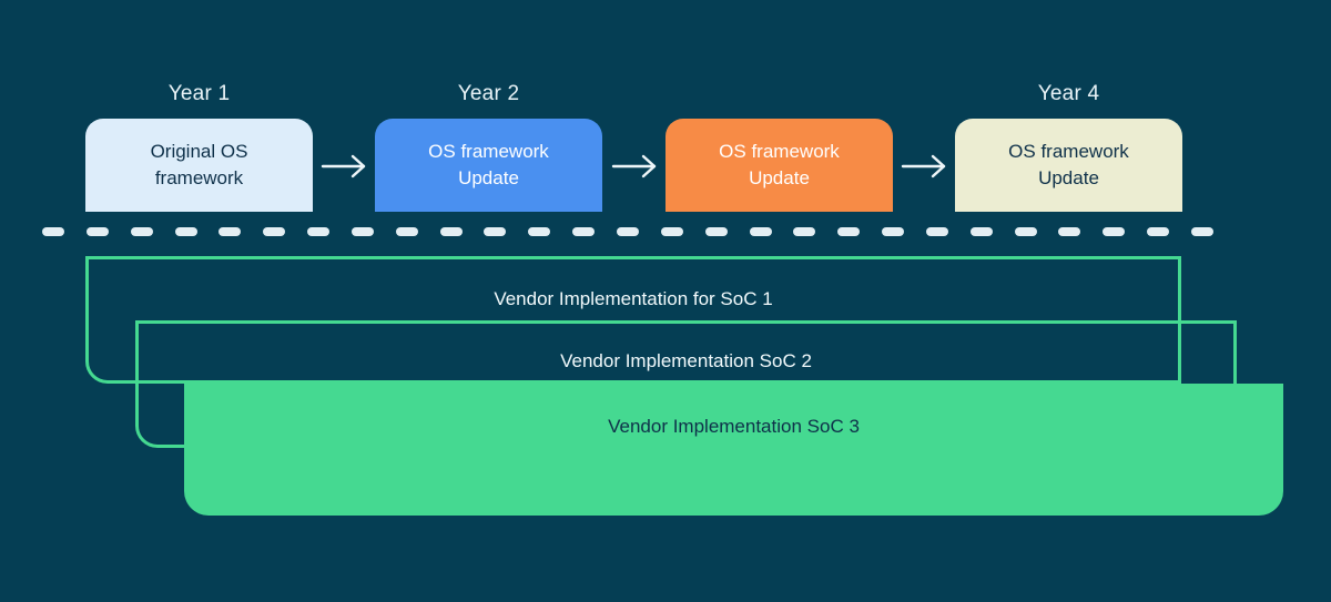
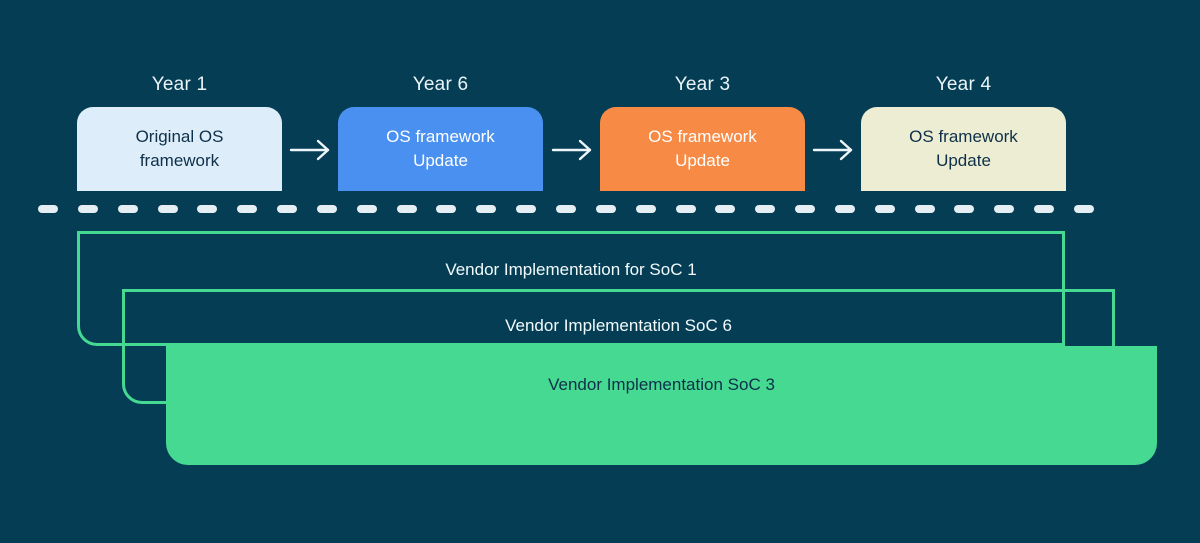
  Year 1
- Year 2
+ Year 6
+ Year 3
  Year 4
  Original OS
  framework
  OS framework
  Update
  OS framework
  Update
  OS framework
  Update
  Vendor Implementation for SoC 1
- Vendor Implementation SoC 2
+ Vendor Implementation SoC 6
  Vendor Implementation SoC 3
